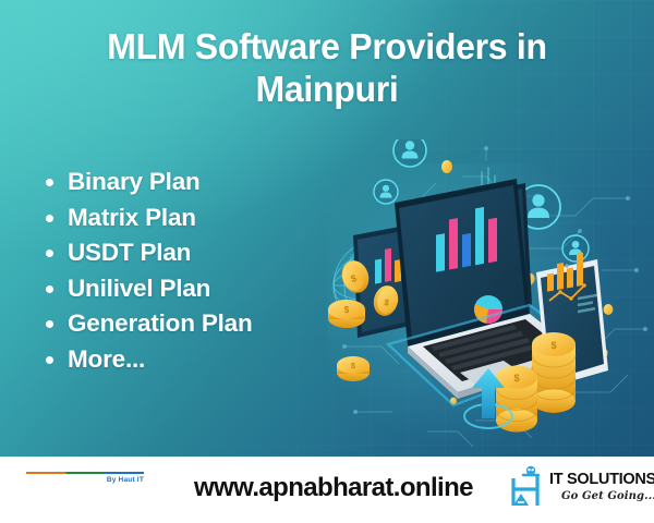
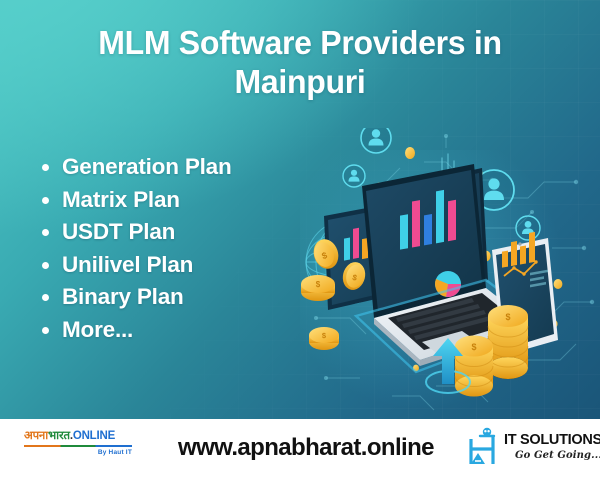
  MLM Software Providers in
  Mainpuri
- Binary Plan
+ Generation Plan
  Matrix Plan
  USDT Plan
  Unilivel Plan
- Generation Plan
+ Binary Plan
  More...
  $
  $
  $
  $
+ अपनाभारत.ONLINE
  www.apnabharat.online
  IT SOLUTIONS
  Go Get Going..
